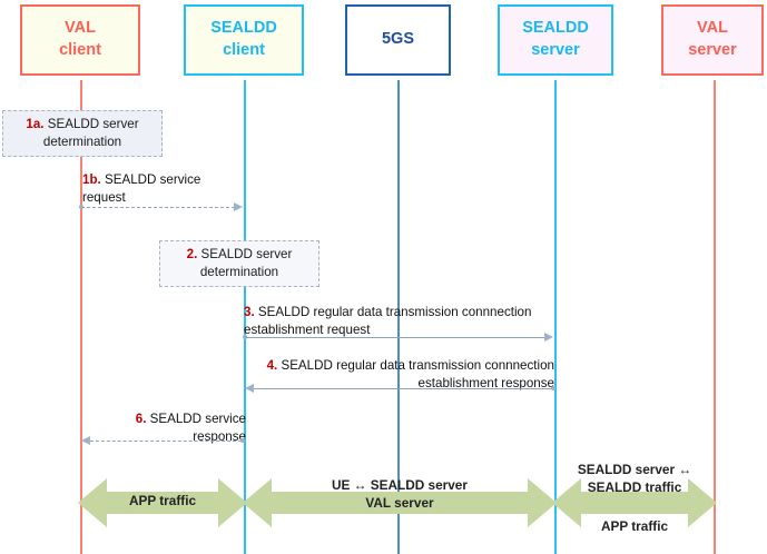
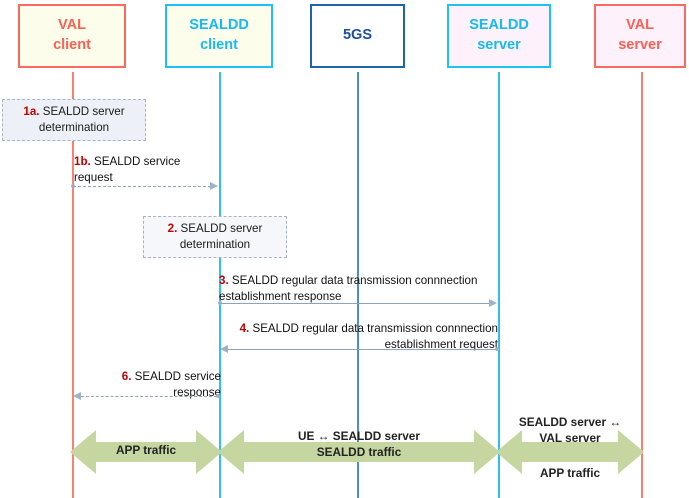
  VAL
  client
  SEALDD
  client
  5GS
  SEALDD
  server
  VAL
  server
  1a. SEALDD server
  determination
  1b. SEALDD service
  request
  2. SEALDD server
  determination
  3. SEALDD regular data transmission connnection
- establishment request
+ establishment response
  4. SEALDD regular data transmission connnection
- establishment response
+ establishment request
  6. SEALDD service
  response
  APP traffic
  UE ↔ SEALDD server
- VAL server
+ SEALDD traffic
  SEALDD server ↔
- SEALDD traffic
+ VAL server
  APP traffic
